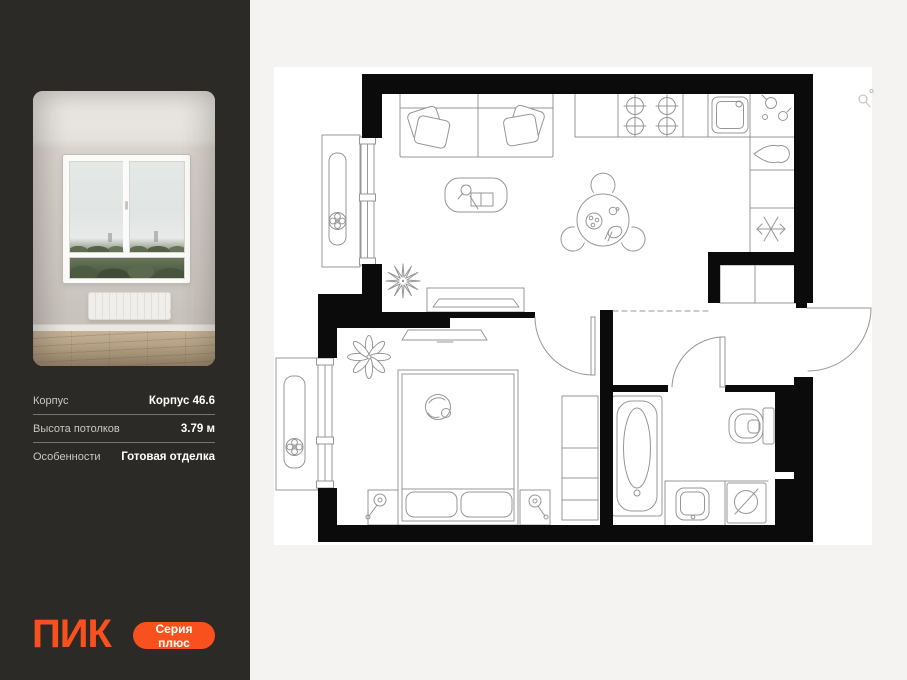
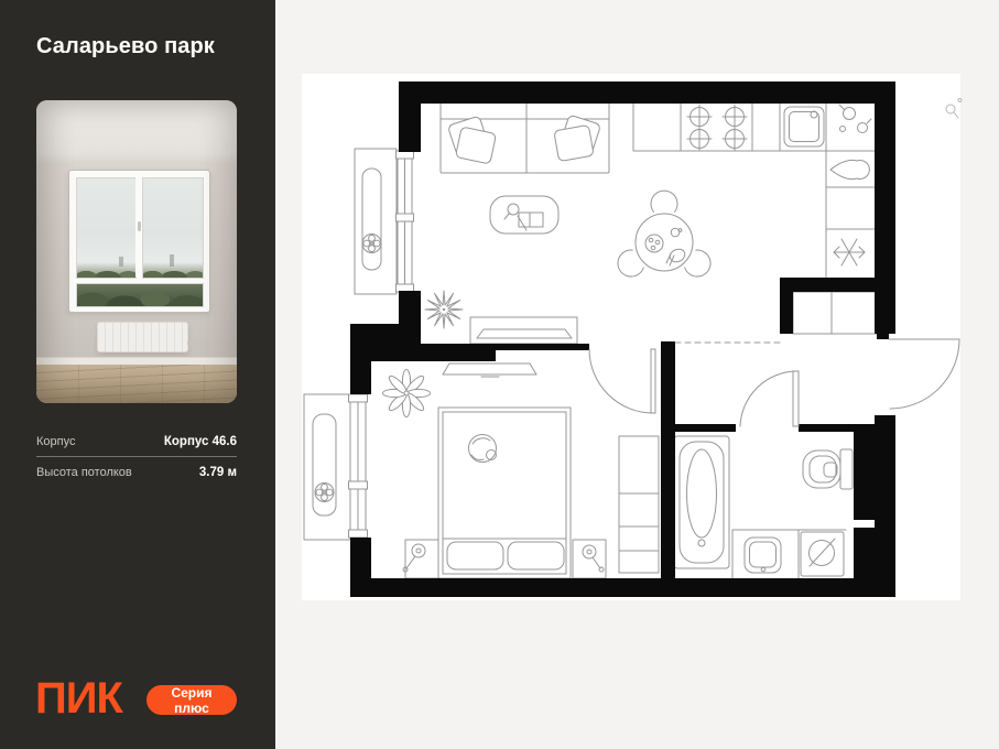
+ Саларьево парк
  Корпус
  Корпус 46.6
  Высота потолков
  3.79 м
- Особенности
- Готовая отделка
  ПИК
  Серия плюс
